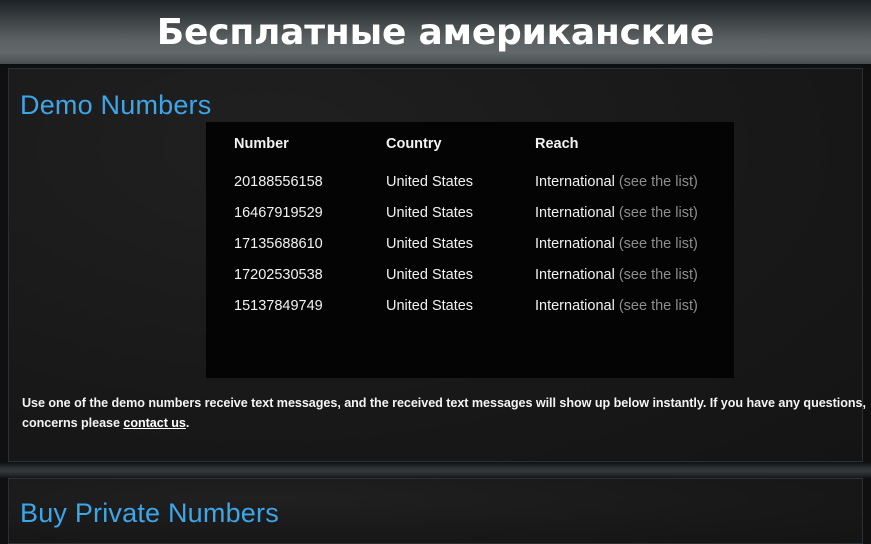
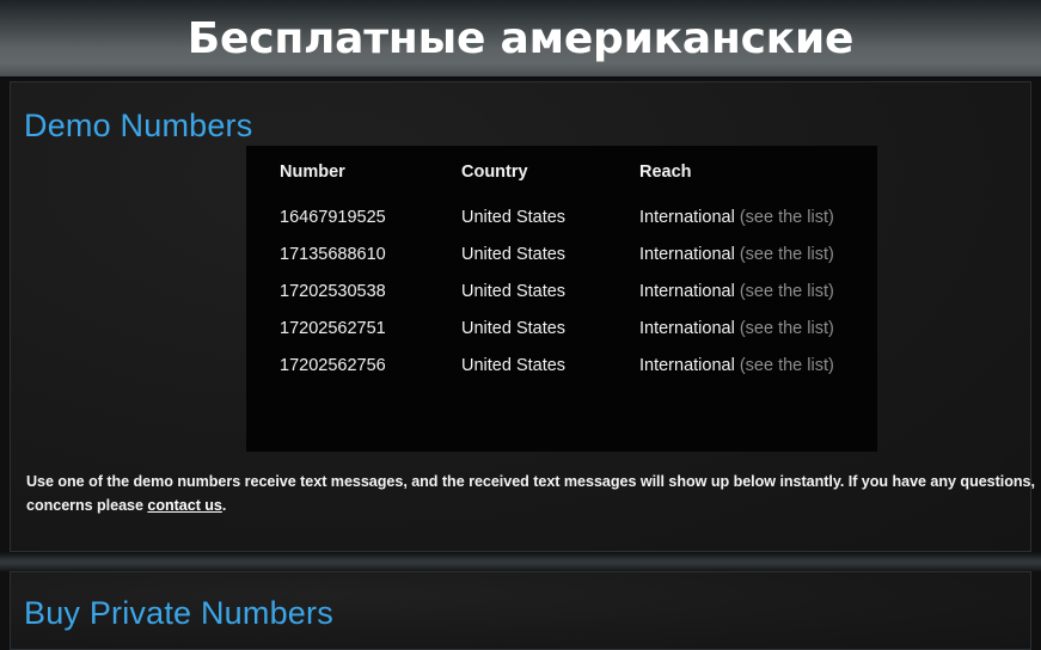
  Бесплатные американские
  Demo Numbers
  Number	Country	Reach
- 20188556158	United States	International (see the list)
+ 16467919525	United States	International (see the list)
- 16467919529	United States	International (see the list)
  17135688610	United States	International (see the list)
  17202530538	United States	International (see the list)
+ 17202562751	United States	International (see the list)
- 15137849749	United States	International (see the list)
+ 17202562756	United States	International (see the list)
  Use one of the demo numbers receive text messages, and the received text messages will show up below instantly. If you have any questions, concerns please contact us.
  Buy Private Numbers
